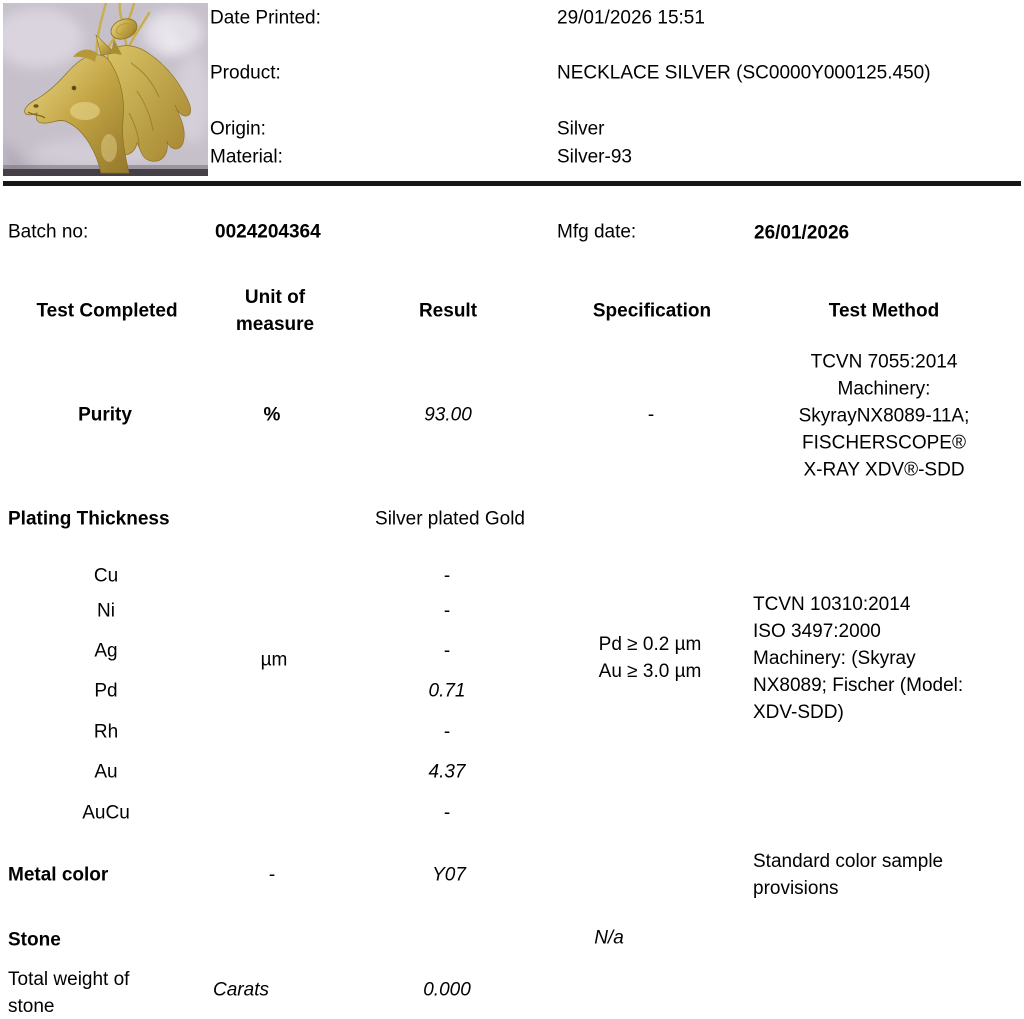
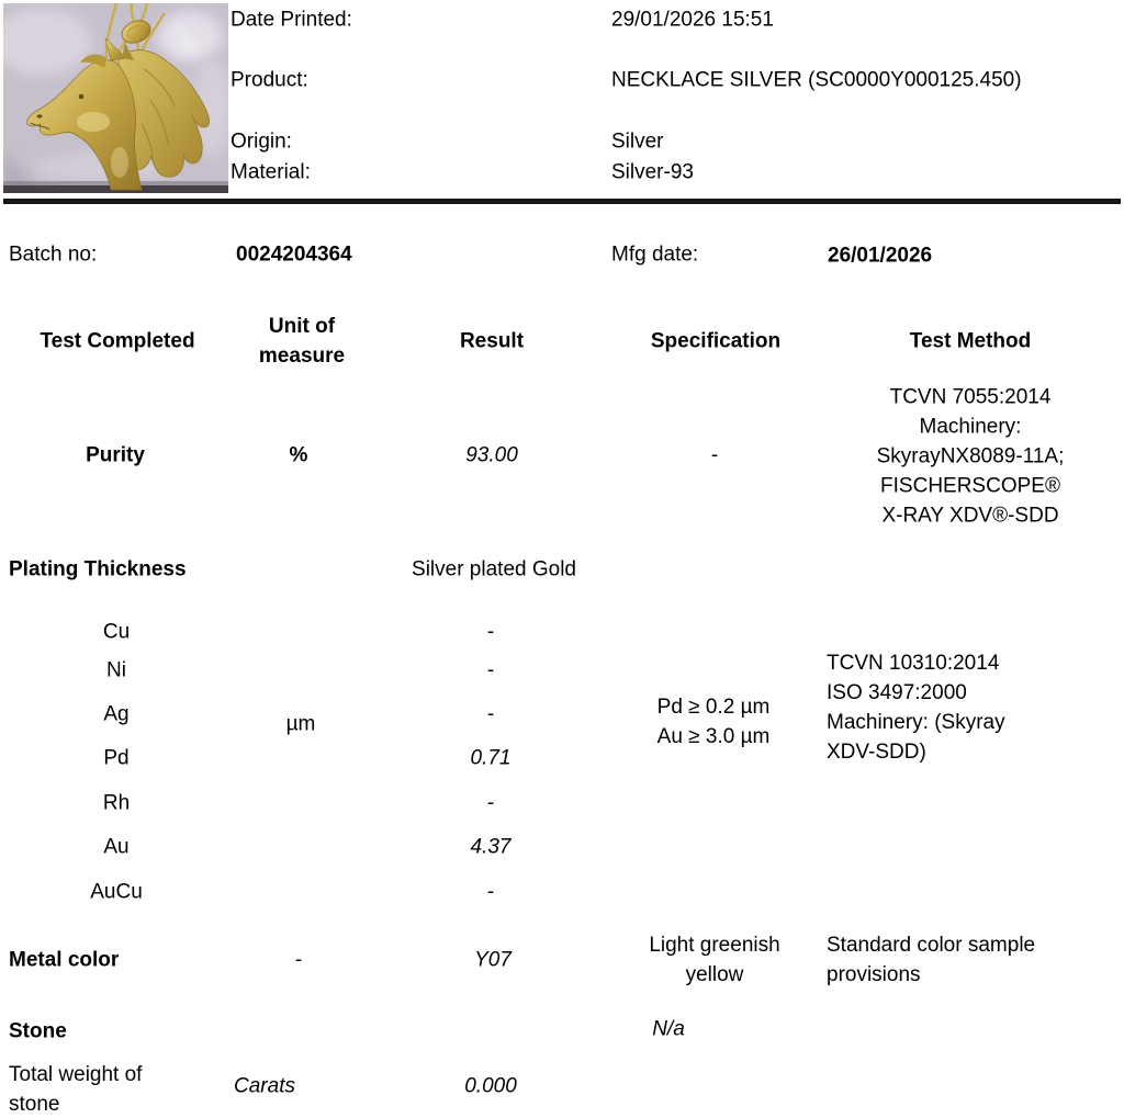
  Date Printed:
  29/01/2026 15:51
  Product:
  NECKLACE SILVER (SC0000Y000125.450)
  Origin:
  Silver
  Material:
  Silver-93
  Batch no:
  0024204364
  Mfg date:
  26/01/2026
  Test Completed
  Unit of
  measure
  Result
  Specification
  Test Method
  Purity
  %
  93.00
  -
  TCVN 7055:2014
  Machinery:
  SkyrayNX8089-11A;
  FISCHERSCOPE®
  X-RAY XDV®-SDD
  Plating Thickness
  Silver plated Gold
  Cu
  -
  Ni
  -
  Ag
  -
  µm
  Pd
  0.71
  Rh
  -
  Au
  4.37
  AuCu
  -
  Pd ≥ 0.2 µm
  Au ≥ 3.0 µm
  TCVN 10310:2014
  ISO 3497:2000
  Machinery: (Skyray
- NX8089; Fischer (Model:
  XDV-SDD)
  Metal color
  -
  Y07
+ Light greenish
+ yellow
  Standard color sample
  provisions
  Stone
  N/a
  Total weight of
  stone
  Carats
  0.000
